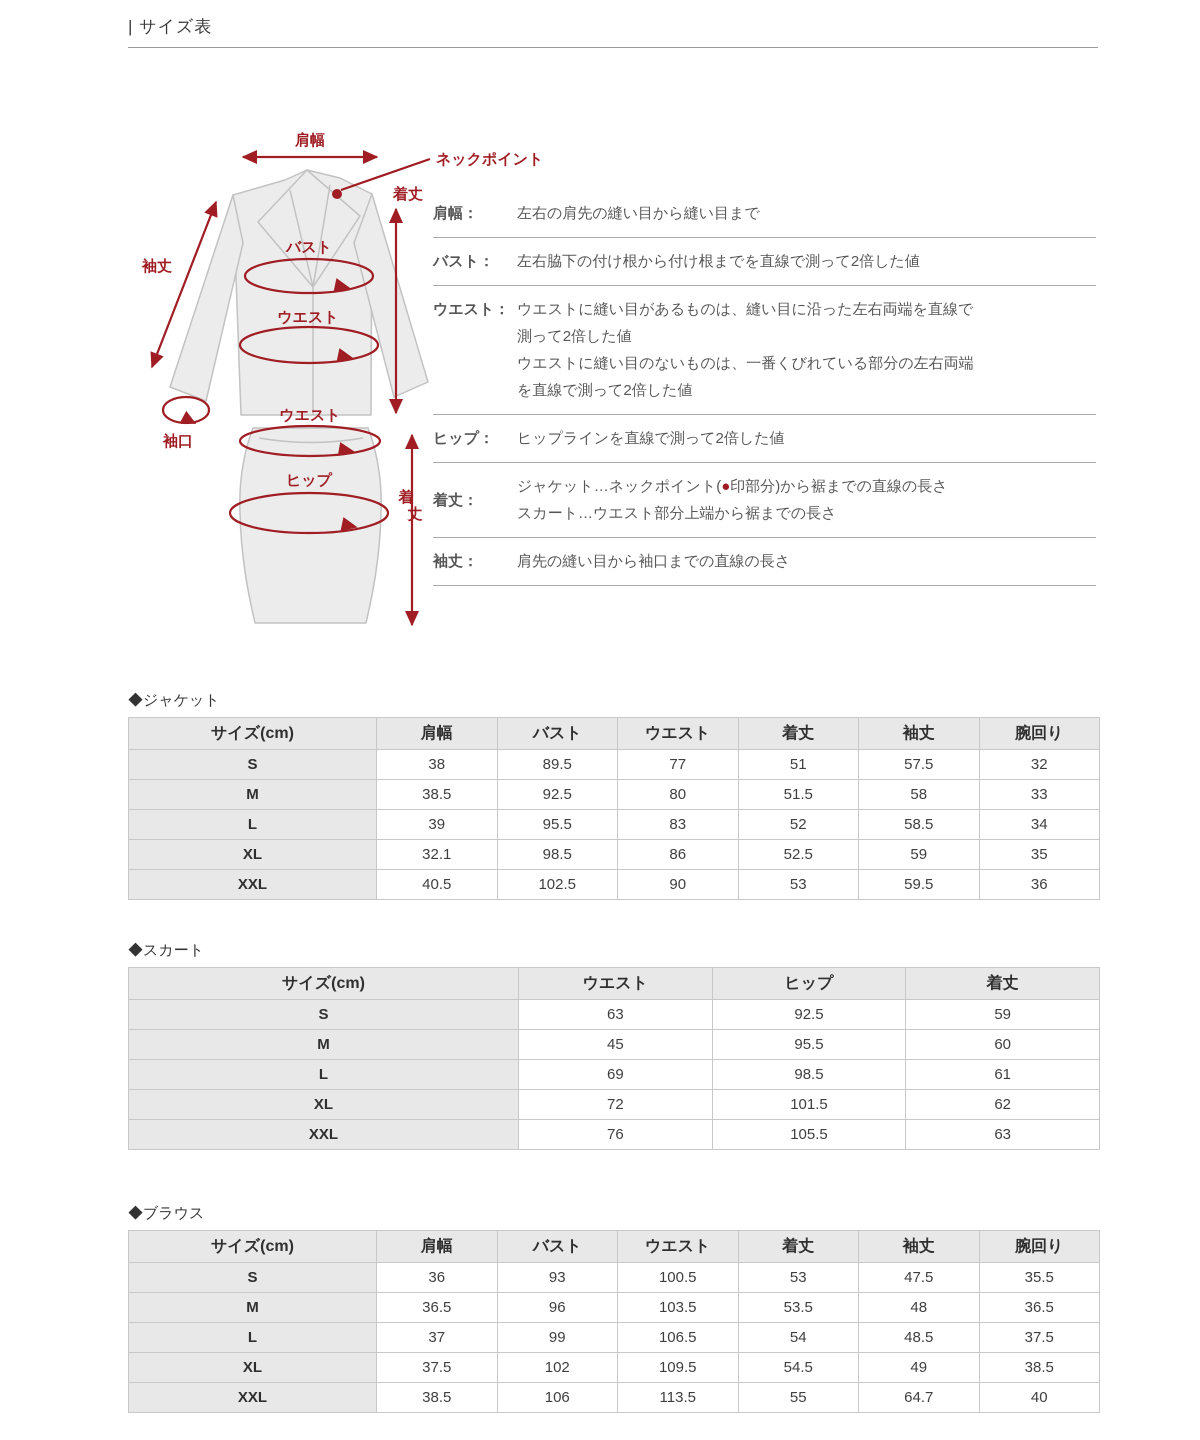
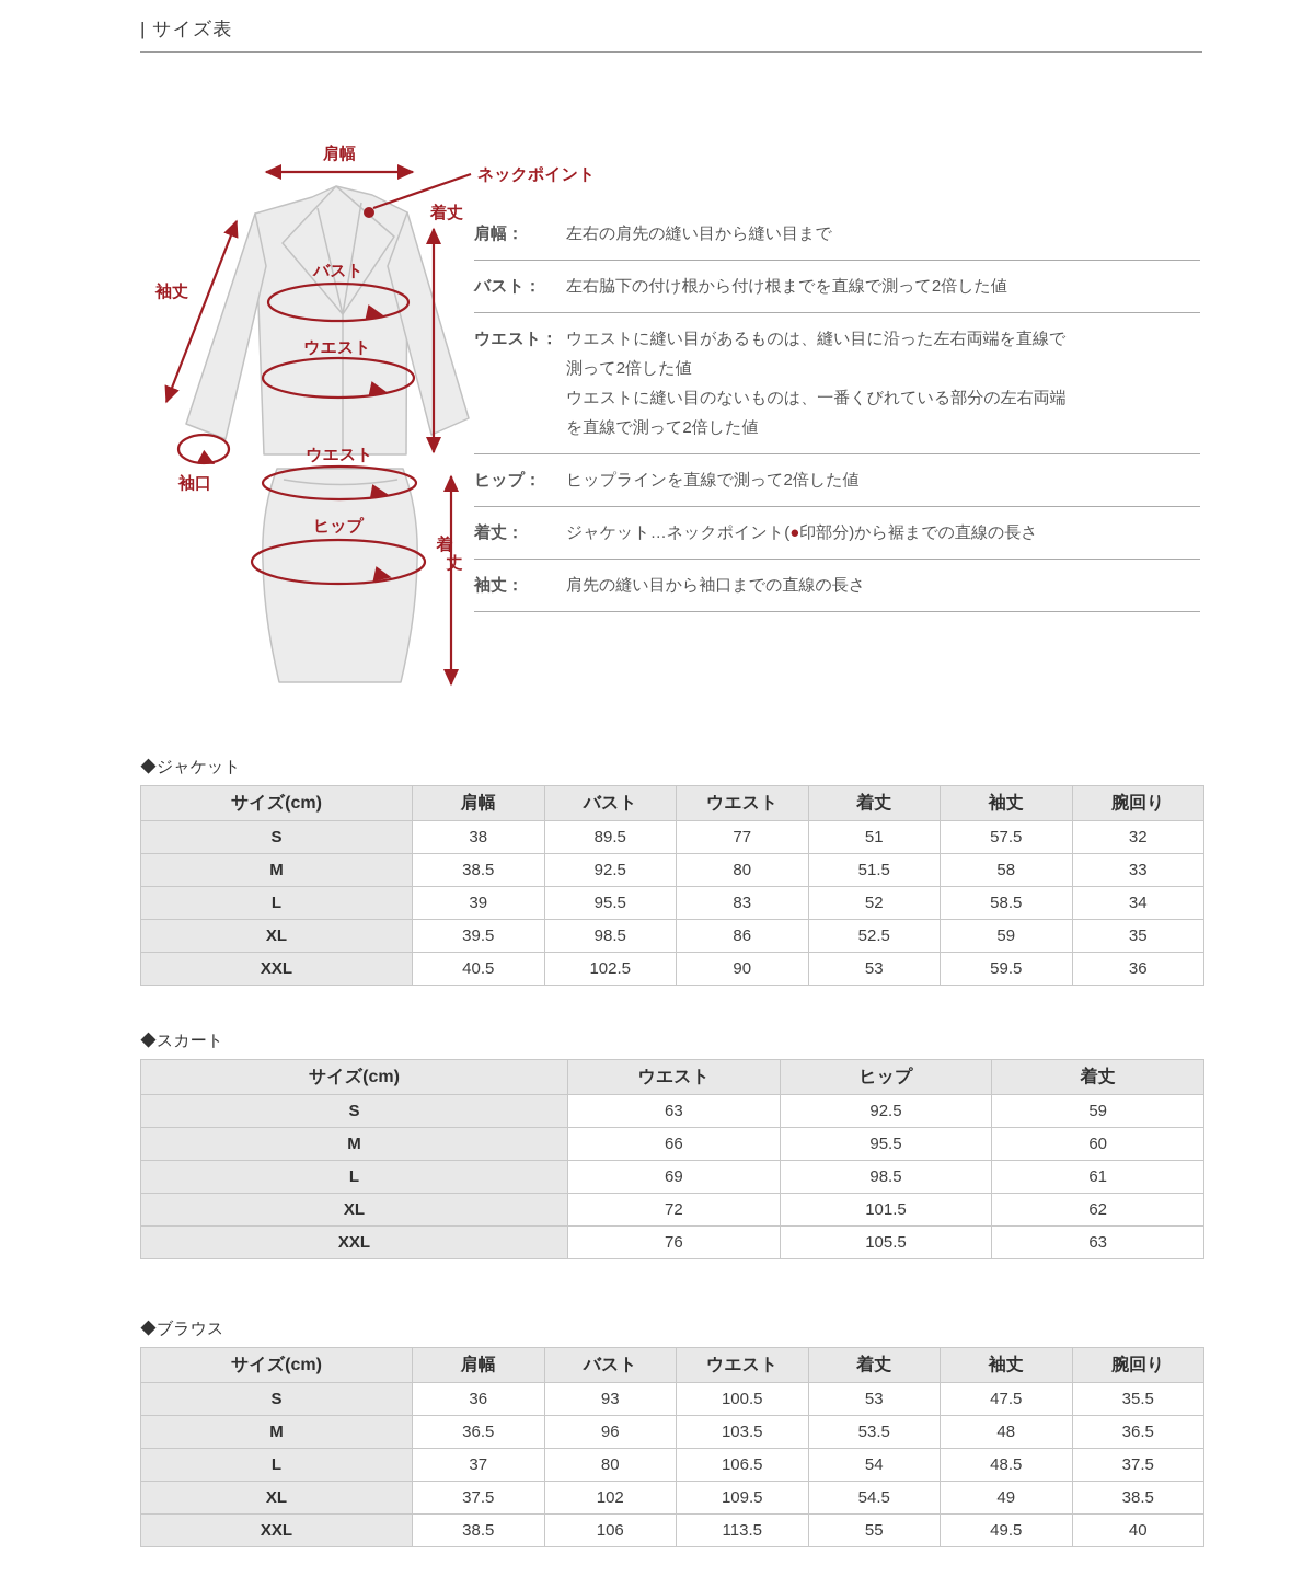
  | サイズ表
  肩幅
  ネックポイント
  着丈
  袖丈
  バスト
  ウエスト
  袖口
  ウエスト
  ヒップ
  着
  丈
  肩幅：
  左右の肩先の縫い目から縫い目まで
  バスト：
  左右脇下の付け根から付け根までを直線で測って2倍した値
  ウエスト：
  ウエストに縫い目があるものは、縫い目に沿った左右両端を直線で
  測って2倍した値
  ウエストに縫い目のないものは、一番くびれている部分の左右両端
  を直線で測って2倍した値
  ヒップ：
  ヒップラインを直線で測って2倍した値
  着丈：
  ジャケット…ネックポイント(●印部分)から裾までの直線の長さ
- スカート…ウエスト部分上端から裾までの長さ
  袖丈：
  肩先の縫い目から袖口までの直線の長さ
  ◆ジャケット
  サイズ(cm)	肩幅	バスト	ウエスト	着丈	袖丈	腕回り
  S	38	89.5	77	51	57.5	32
  M	38.5	92.5	80	51.5	58	33
  L	39	95.5	83	52	58.5	34
- XL	32.1	98.5	86	52.5	59	35
+ XL	39.5	98.5	86	52.5	59	35
  XXL	40.5	102.5	90	53	59.5	36
  ◆スカート
  サイズ(cm)	ウエスト	ヒップ	着丈
  S	63	92.5	59
- M	45	95.5	60
+ M	66	95.5	60
  L	69	98.5	61
  XL	72	101.5	62
  XXL	76	105.5	63
  ◆ブラウス
  サイズ(cm)	肩幅	バスト	ウエスト	着丈	袖丈	腕回り
  S	36	93	100.5	53	47.5	35.5
  M	36.5	96	103.5	53.5	48	36.5
- L	37	99	106.5	54	48.5	37.5
+ L	37	80	106.5	54	48.5	37.5
  XL	37.5	102	109.5	54.5	49	38.5
- XXL	38.5	106	113.5	55	64.7	40
+ XXL	38.5	106	113.5	55	49.5	40
